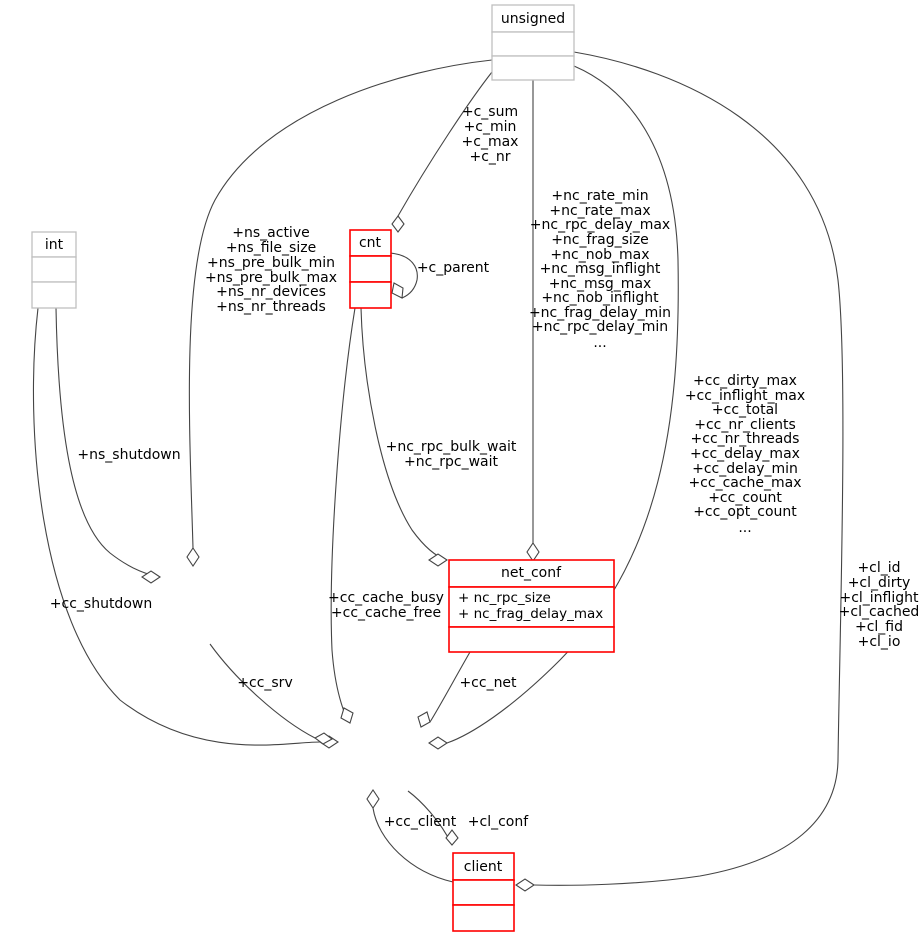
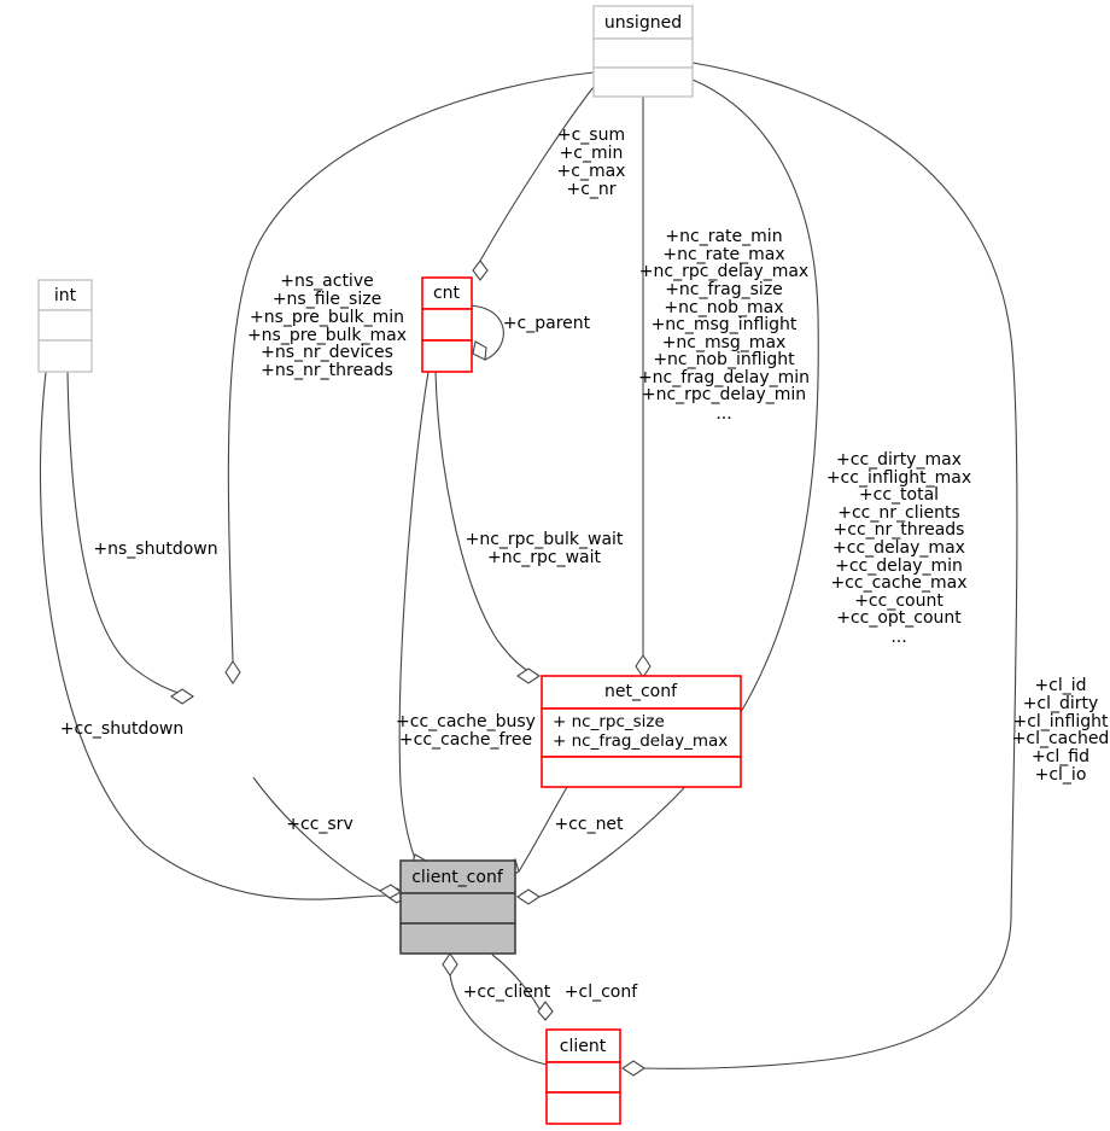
  +c_sum
  +c_min
  +c_max
  +c_nr
  +ns_active
  +ns_file_size
  +ns_pre_bulk_min
  +ns_pre_bulk_max
  +ns_nr_devices
  +ns_nr_threads
  +nc_rate_min
  +nc_rate_max
  +nc_rpc_delay_max
  +nc_frag_size
  +nc_nob_max
  +nc_msg_inflight
  +nc_msg_max
  +nc_nob_inflight
  +nc_frag_delay_min
  +nc_rpc_delay_min
  ...
  +cc_dirty_max
  +cc_inflight_max
  +cc_total
  +cc_nr_clients
  +cc_nr_threads
  +cc_delay_max
  +cc_delay_min
  +cc_cache_max
  +cc_count
  +cc_opt_count
  ...
  +cl_id
  +cl_dirty
  +cl_inflight
  +cl_cached
  +cl_fid
  +cl_io
  +ns_shutdown
  +cc_shutdown
  +c_parent
  +nc_rpc_bulk_wait
  +nc_rpc_wait
  +cc_cache_busy
  +cc_cache_free
  +cc_srv
  +cc_net
  +cc_client
  +cl_conf
  unsigned
  int
  cnt
  net_conf
  + nc_rpc_size
  + nc_frag_delay_max
+ client_conf
  client
